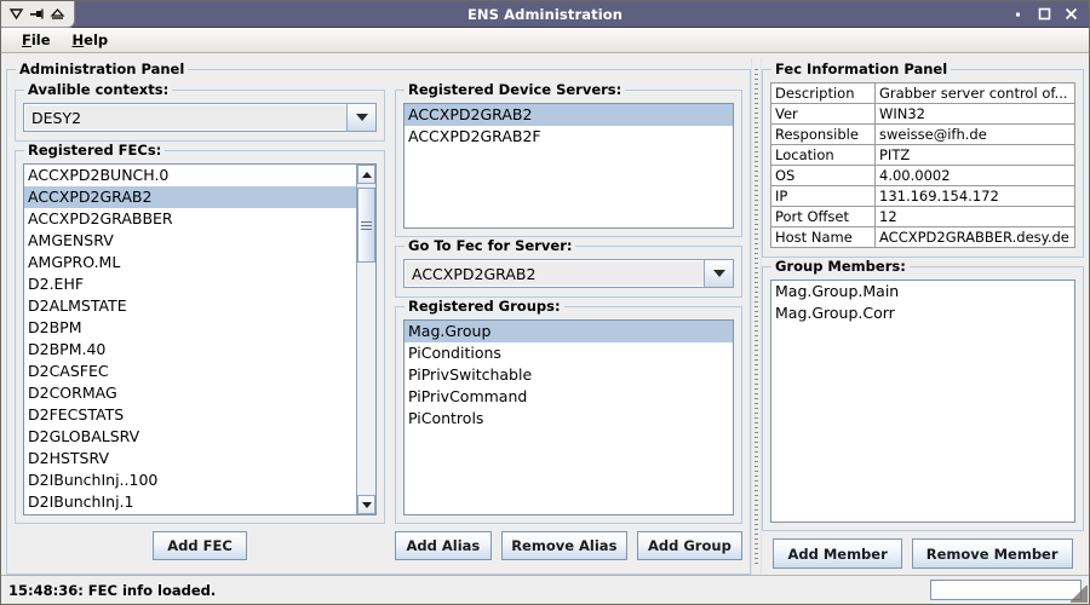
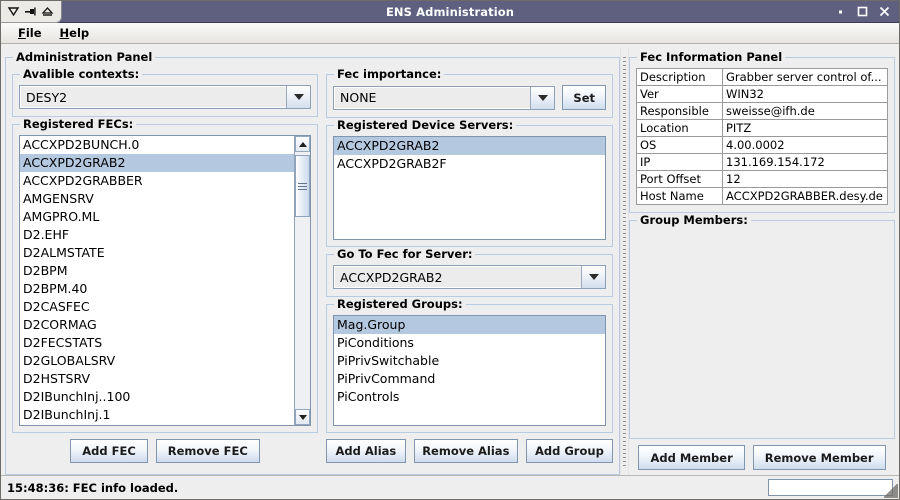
  ENS Administration
  File
  Help
  Administration Panel
  Avalible contexts:
  DESY2
  Registered FECs:
  ACCXPD2BUNCH.0
  ACCXPD2GRAB2
  ACCXPD2GRABBER
  AMGENSRV
  AMGPRO.ML
  D2.EHF
  D2ALMSTATE
  D2BPM
  D2BPM.40
  D2CASFEC
  D2CORMAG
  D2FECSTATS
  D2GLOBALSRV
  D2HSTSRV
  D2IBunchInj..100
  D2IBunchInj.1
  Add FEC
+ Remove FEC
+ Fec importance:
+ NONE
+ Set
  Registered Device Servers:
  ACCXPD2GRAB2
  ACCXPD2GRAB2F
  Go To Fec for Server:
  ACCXPD2GRAB2
  Registered Groups:
  Mag.Group
  PiConditions
  PiPrivSwitchable
  PiPrivCommand
  PiControls
  Add Alias
  Remove Alias
  Add Group
  Fec Information Panel
  Description
  Grabber server control of...
  Ver
  WIN32
  Responsible
  sweisse@ifh.de
  Location
  PITZ
  OS
  4.00.0002
  IP
  131.169.154.172
  Port Offset
  12
  Host Name
  ACCXPD2GRABBER.desy.de
  Group Members:
- Mag.Group.Main
- Mag.Group.Corr
  Add Member
  Remove Member
  15:48:36: FEC info loaded.
